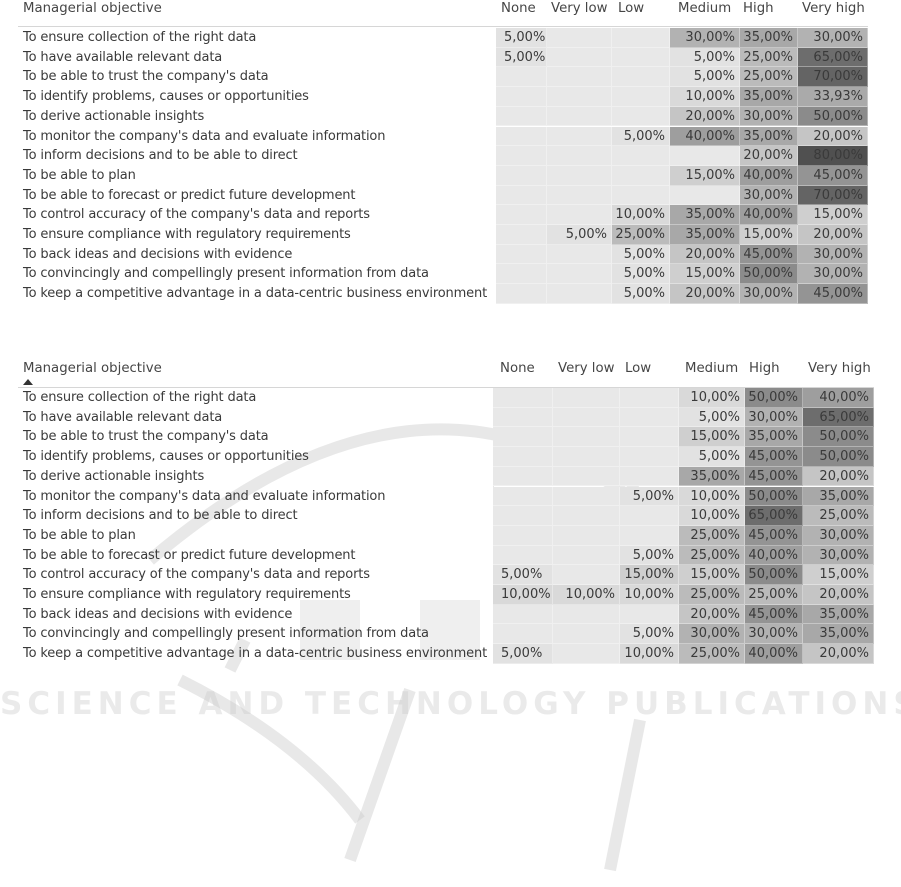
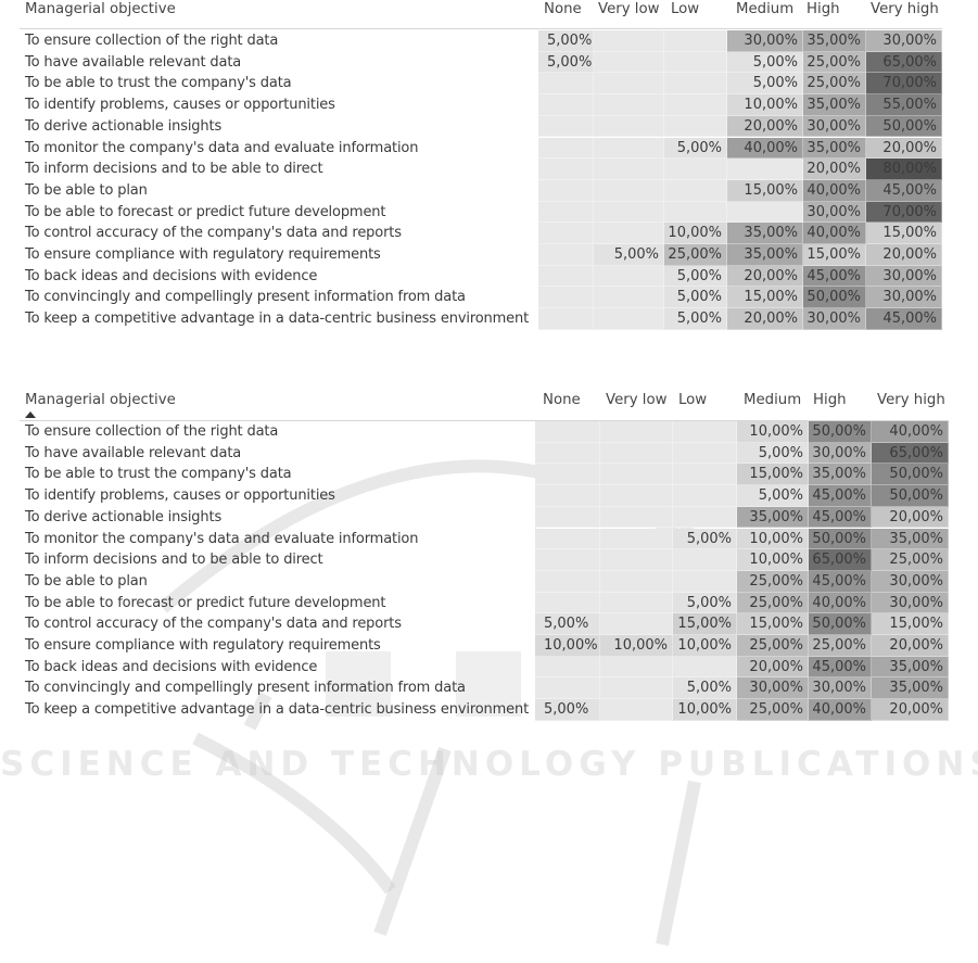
  SCIENCE AND TECHNOLOGY PUBLICATION
  Managerial objective
  None
  Very low
  Low
  Medium
  High
  Very high
  To ensure collection of the right data
  5,00%
  30,00%
  35,00%
  30,00%
  To have available relevant data
  5,00%
  5,00%
  25,00%
  65,00%
  To be able to trust the company's data
  5,00%
  25,00%
  70,00%
  To identify problems, causes or opportunities
  10,00%
  35,00%
- 33,93%
+ 55,00%
  To derive actionable insights
  20,00%
  30,00%
  50,00%
  To monitor the company's data and evaluate information
  5,00%
  40,00%
  35,00%
  20,00%
  To inform decisions and to be able to direct
  20,00%
  To be able to plan
  15,00%
  40,00%
  45,00%
  To be able to forecast or predict future development
  30,00%
  70,00%
  To control accuracy of the company's data and reports
  10,00%
  35,00%
  40,00%
  15,00%
  To ensure compliance with regulatory requirements
  5,00%
  25,00%
  35,00%
  15,00%
  20,00%
  To back ideas and decisions with evidence
  5,00%
  20,00%
  45,00%
  30,00%
  To convincingly and compellingly present information from data
  5,00%
  15,00%
  50,00%
  30,00%
  To keep a competitive advantage in a data-centric business environment
  5,00%
  20,00%
  30,00%
  45,00%
  Managerial objective
  None
  Very low
  Low
  Medium
  High
  Very high
  To ensure collection of the right data
  10,00%
  50,00%
  40,00%
  To have available relevant data
  5,00%
  30,00%
  65,00%
  To be able to trust the company's data
  15,00%
  35,00%
  50,00%
  To identify problems, causes or opportunities
  5,00%
  45,00%
  50,00%
  To derive actionable insights
  35,00%
  45,00%
  20,00%
  To monitor the company's data and evaluate information
  5,00%
  10,00%
  50,00%
  35,00%
  To inform decisions and to be able to direct
  10,00%
  65,00%
  25,00%
  To be able to plan
  25,00%
  45,00%
  30,00%
  To be able to forecast or predict future development
  5,00%
  25,00%
  40,00%
  30,00%
  To control accuracy of the company's data and reports
  5,00%
  15,00%
  15,00%
  50,00%
  15,00%
  To ensure compliance with regulatory requirements
  10,00%
  10,00%
  10,00%
  25,00%
  25,00%
  20,00%
  To back ideas and decisions with evidence
  20,00%
  45,00%
  35,00%
  To convincingly and compellingly present information from data
  5,00%
  30,00%
  30,00%
  35,00%
  To keep a competitive advantage in a data-centric business environment
  5,00%
  10,00%
  25,00%
  40,00%
  20,00%
